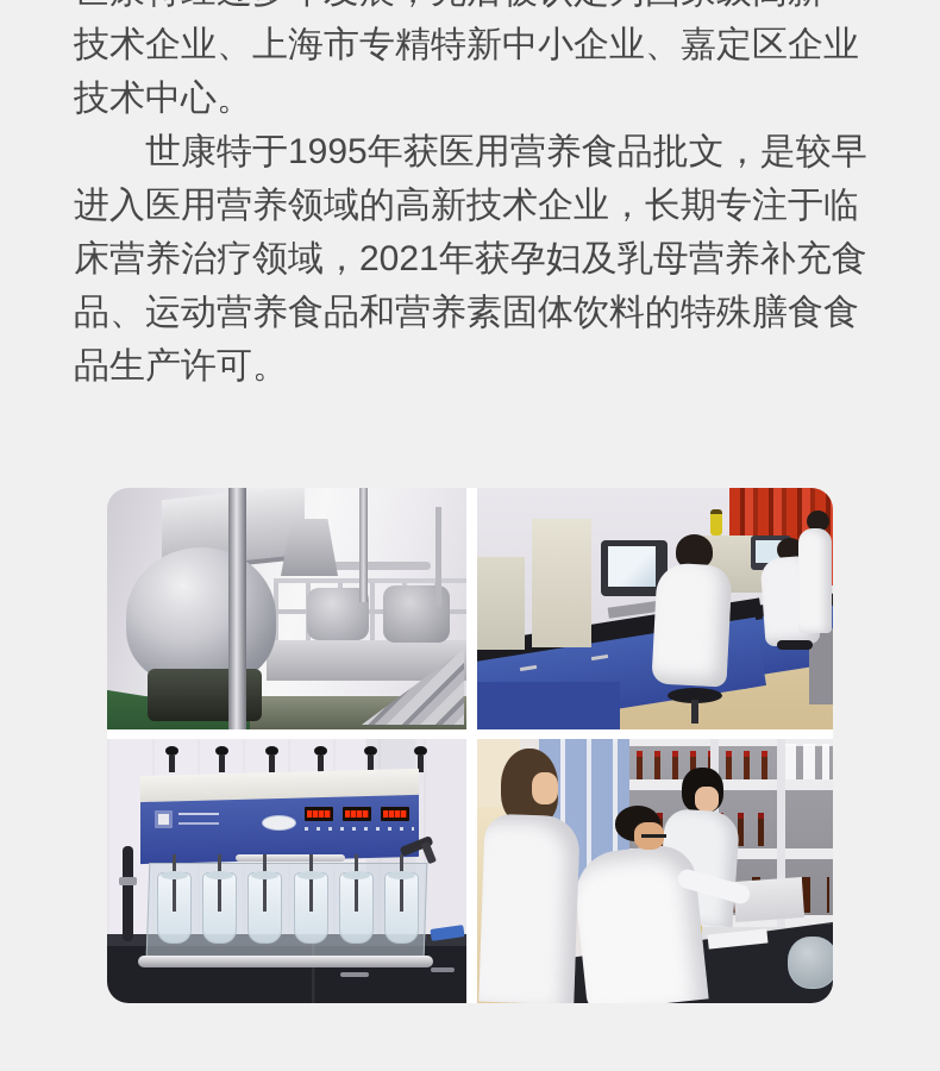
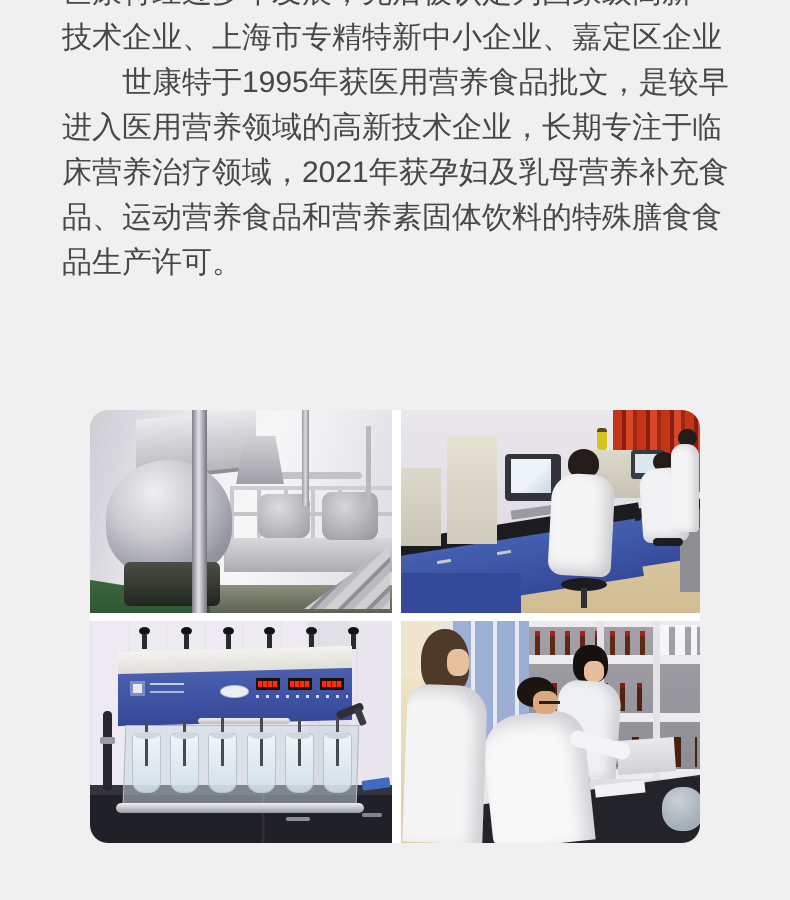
  技术企业、上海市专精特新中小企业、嘉定区企业
- 技术中心。
  世康特于1995年获医用营养食品批文，是较早
  进入医用营养领域的高新技术企业，长期专注于临
  床营养治疗领域，2021年获孕妇及乳母营养补充食
  品、运动营养食品和营养素固体饮料的特殊膳食食
  品生产许可。
